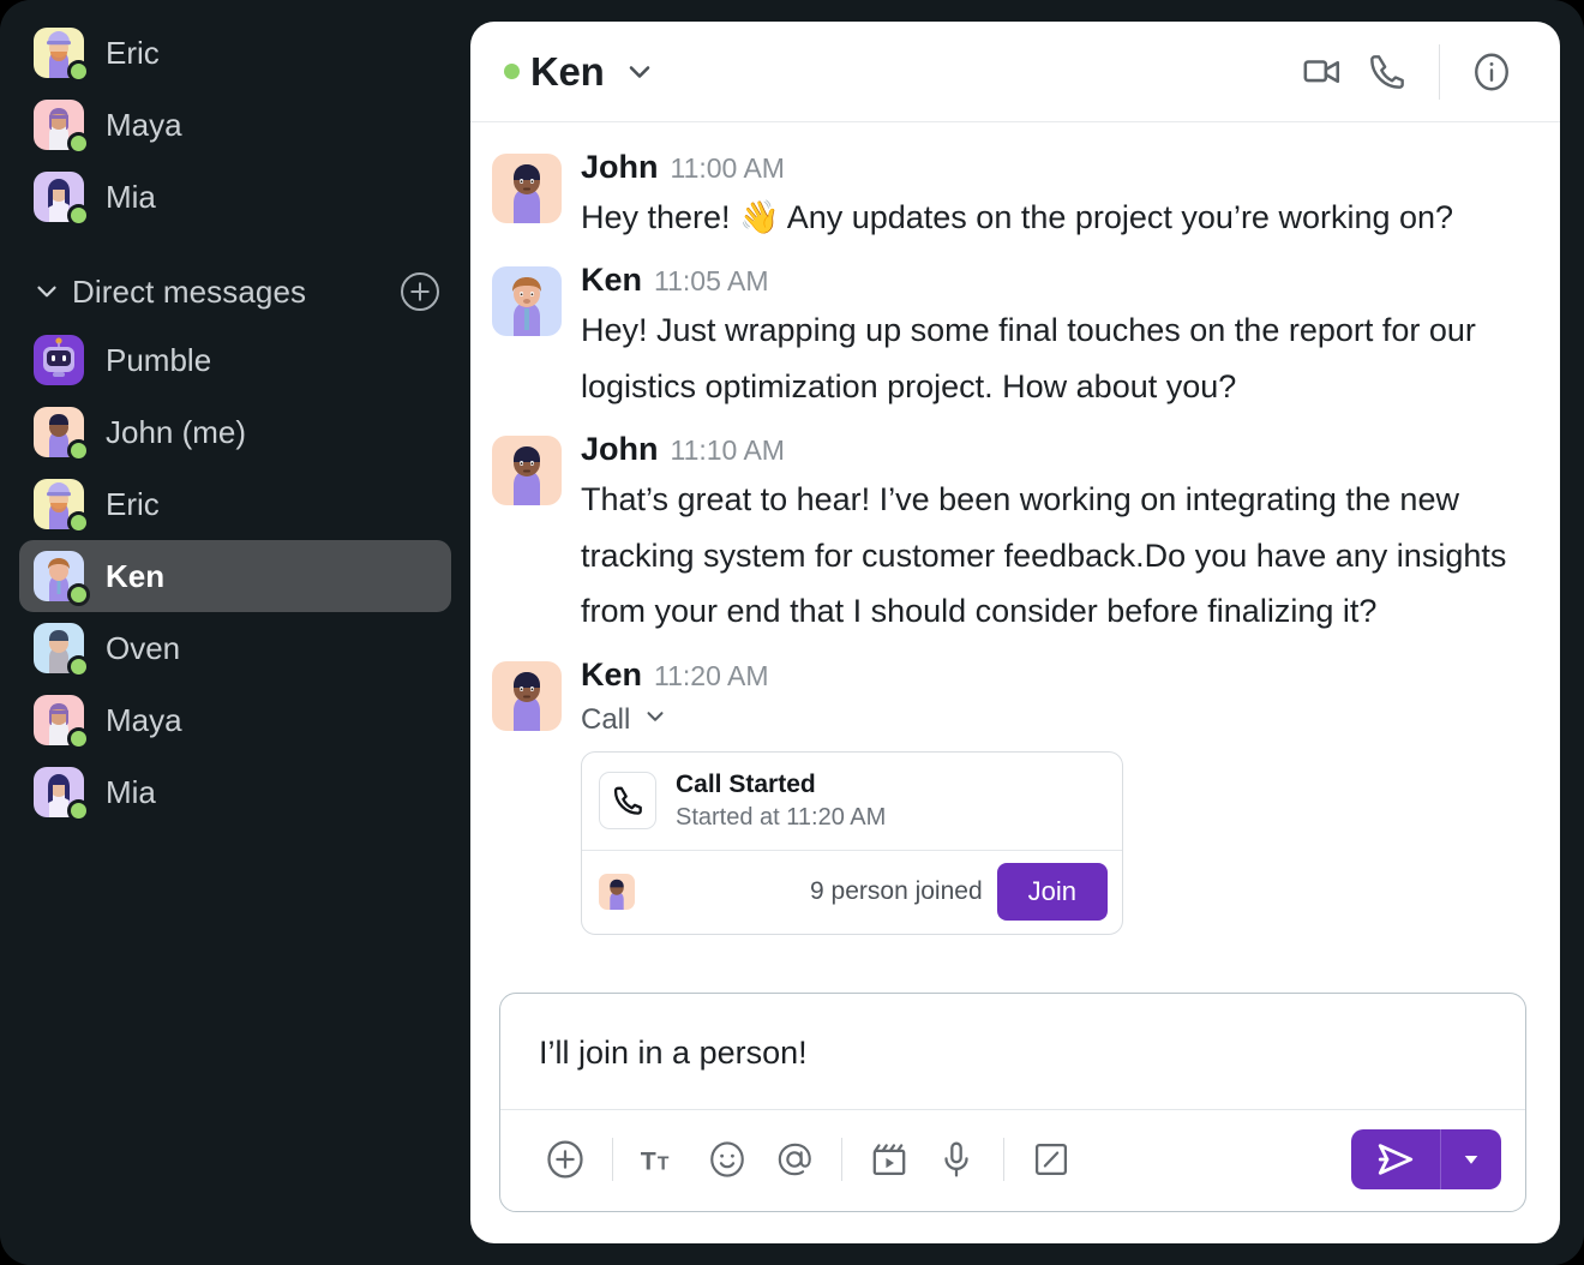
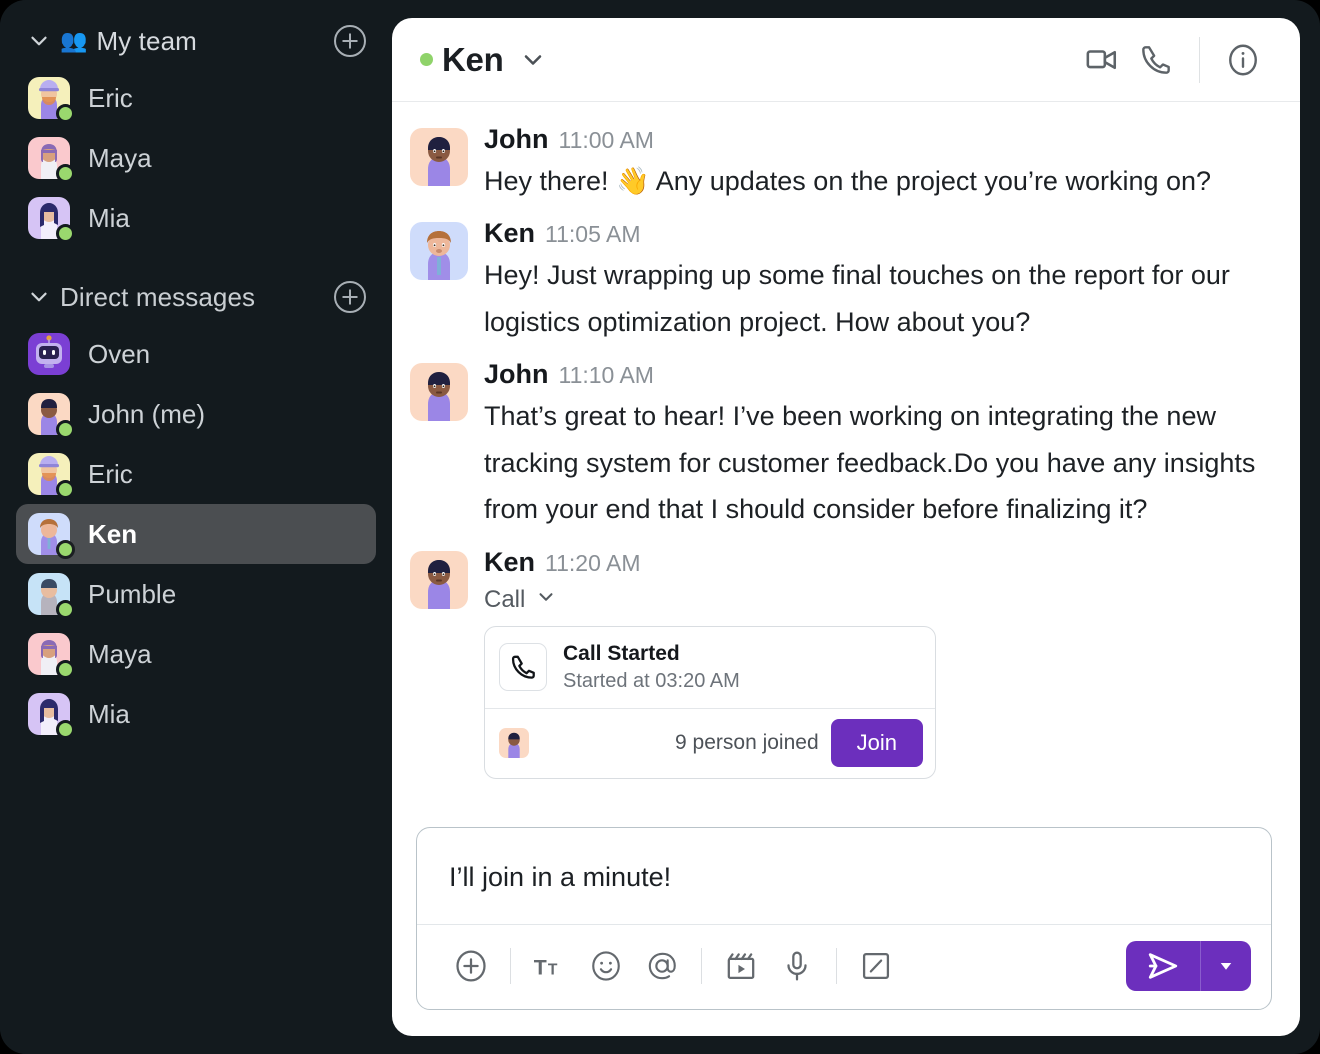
+ 👥
+ My team
  Eric
  Maya
  Mia
  Direct messages
- Pumble
+ Oven
  John (me)
  Eric
  Ken
- Oven
+ Pumble
  Maya
  Mia
  Ken
  John
  11:00 AM
  Hey there! 👋 Any updates on the project you’re working on?
  Ken
  11:05 AM
  Hey! Just wrapping up some final touches on the report for our logistics optimization project. How about you?
  John
  11:10 AM
  That’s great to hear! I’ve been working on integrating the new tracking system for customer feedback.Do you have any insights from your end that I should consider before finalizing it?
  Ken
  11:20 AM
  Call
  Call Started
- Started at 11:20 AM
+ Started at 03:20 AM
  9 person joined
  Join
- I’ll join in a person!
+ I’ll join in a minute!
  T
  T
